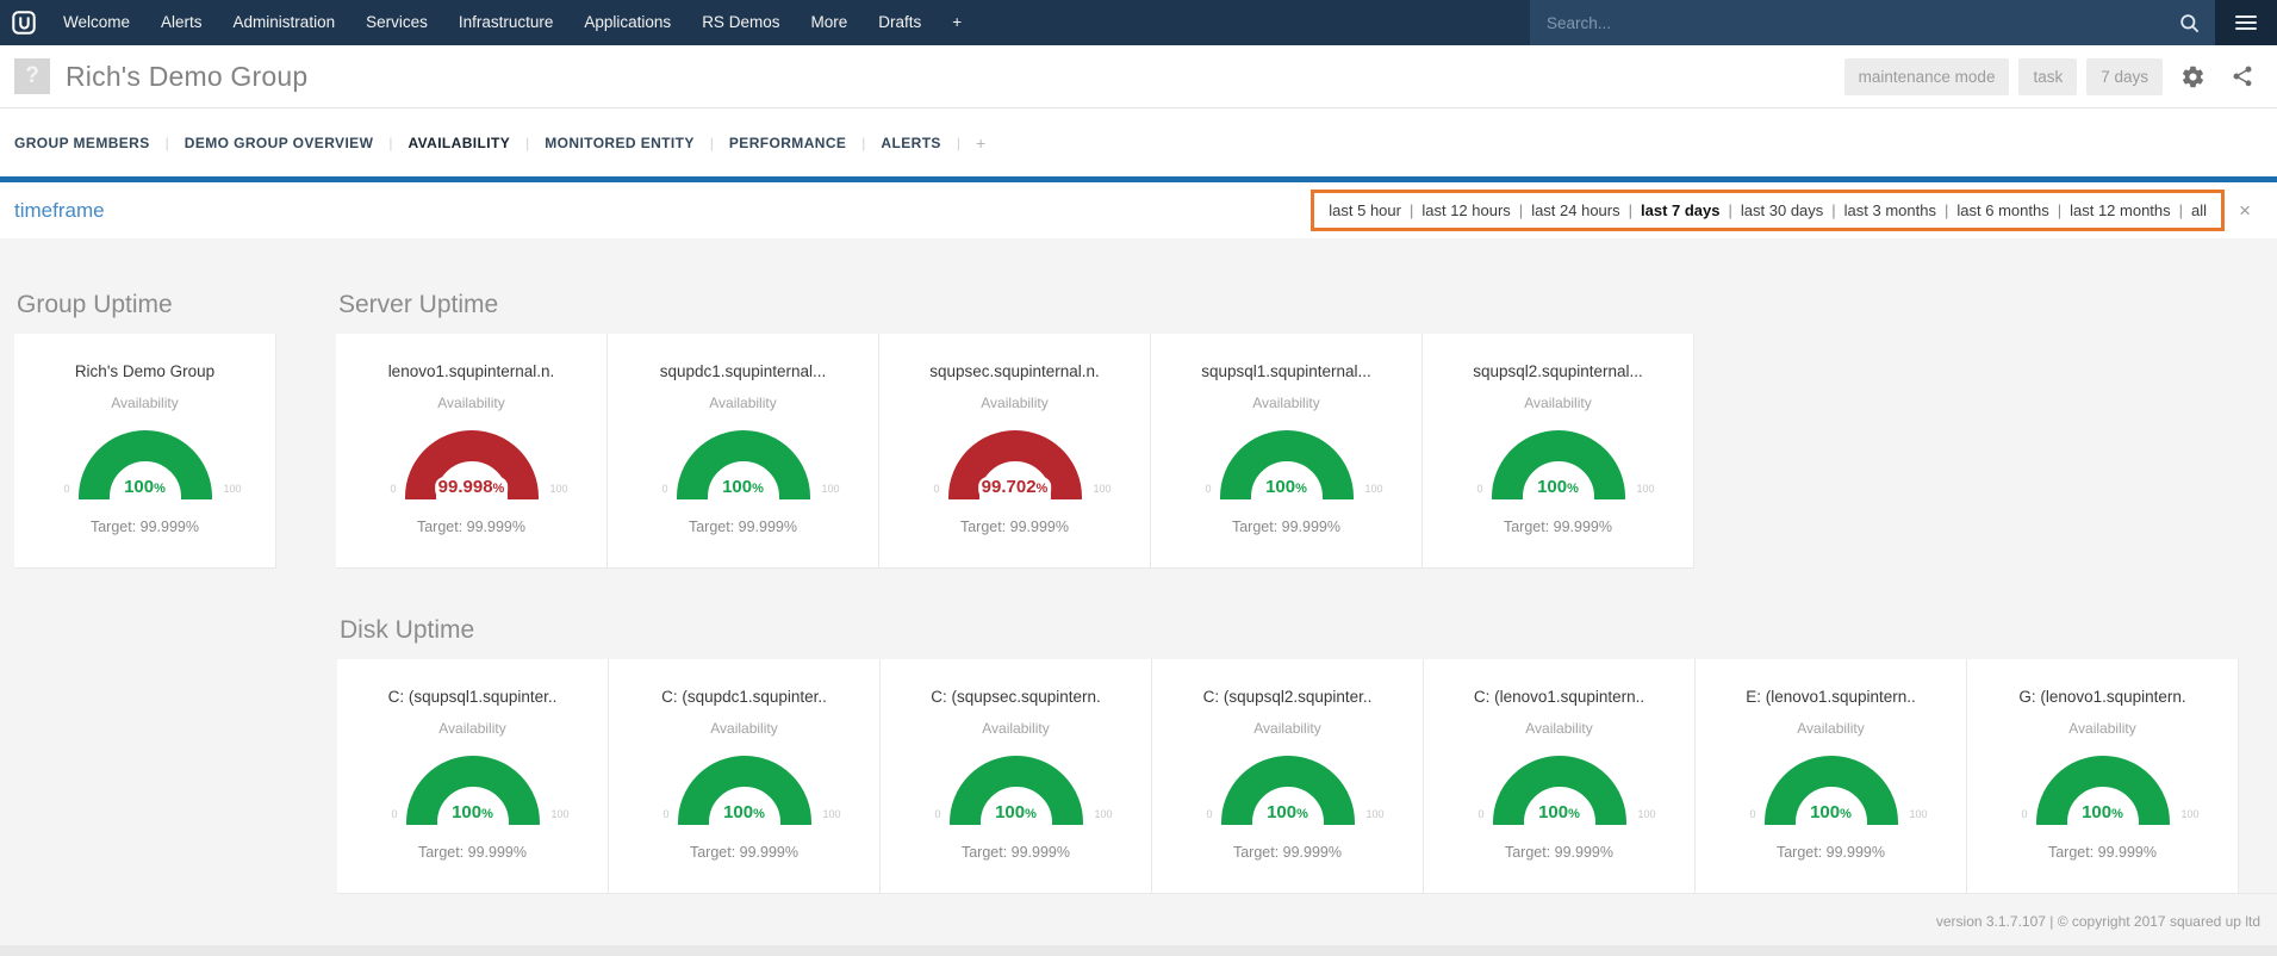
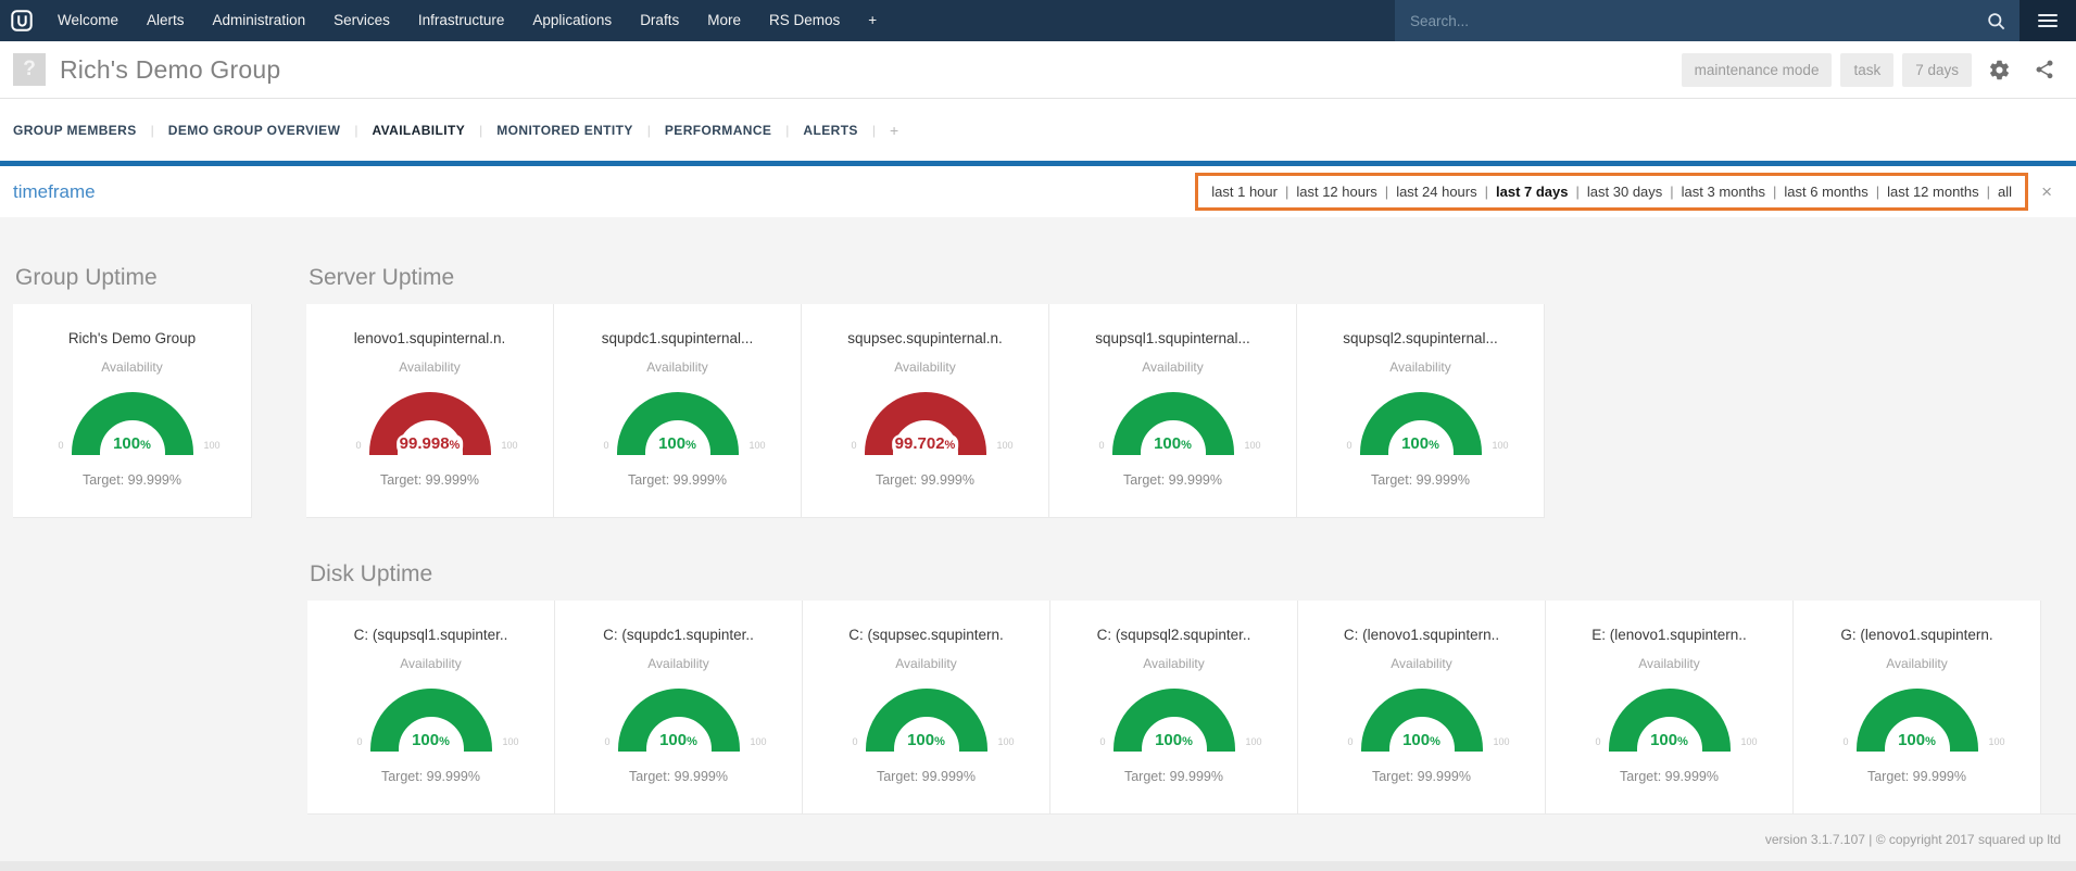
  Welcome
  Alerts
  Administration
  Services
  Infrastructure
  Applications
- RS Demos
+ Drafts
  More
- Drafts
+ RS Demos
  +
  Search...
  ?
  Rich's Demo Group
  maintenance mode
  task
  7 days
  GROUP MEMBERS
  |
  DEMO GROUP OVERVIEW
  |
  AVAILABILITY
  |
  MONITORED ENTITY
  |
  PERFORMANCE
  |
  ALERTS
  |
  +
  timeframe
- last 5 hour
+ last 1 hour
  |
  last 12 hours
  |
  last 24 hours
  |
  last 7 days
  |
  last 30 days
  |
  last 3 months
  |
  last 6 months
  |
  last 12 months
  |
  all
  ×
  Group Uptime
  Rich's Demo Group
  Availability
  0
  100
  100%
  Target: 99.999%
  Server Uptime
  lenovo1.squpinternal.n.
  Availability
  0
  100
  99.998%
  Target: 99.999%
  squpdc1.squpinternal...
  Availability
  0
  100
  100%
  Target: 99.999%
  squpsec.squpinternal.n.
  Availability
  0
  100
  99.702%
  Target: 99.999%
  squpsql1.squpinternal...
  Availability
  0
  100
  100%
  Target: 99.999%
  squpsql2.squpinternal...
  Availability
  0
  100
  100%
  Target: 99.999%
  Disk Uptime
  C: (squpsql1.squpinter..
  Availability
  0
  100
  100%
  Target: 99.999%
  C: (squpdc1.squpinter..
  Availability
  0
  100
  100%
  Target: 99.999%
  C: (squpsec.squpintern.
  Availability
  0
  100
  100%
  Target: 99.999%
  C: (squpsql2.squpinter..
  Availability
  0
  100
  100%
  Target: 99.999%
  C: (lenovo1.squpintern..
  Availability
  0
  100
  100%
  Target: 99.999%
  E: (lenovo1.squpintern..
  Availability
  0
  100
  100%
  Target: 99.999%
  G: (lenovo1.squpintern.
  Availability
  0
  100
  100%
  Target: 99.999%
  version 3.1.7.107 | © copyright 2017 squared up ltd
